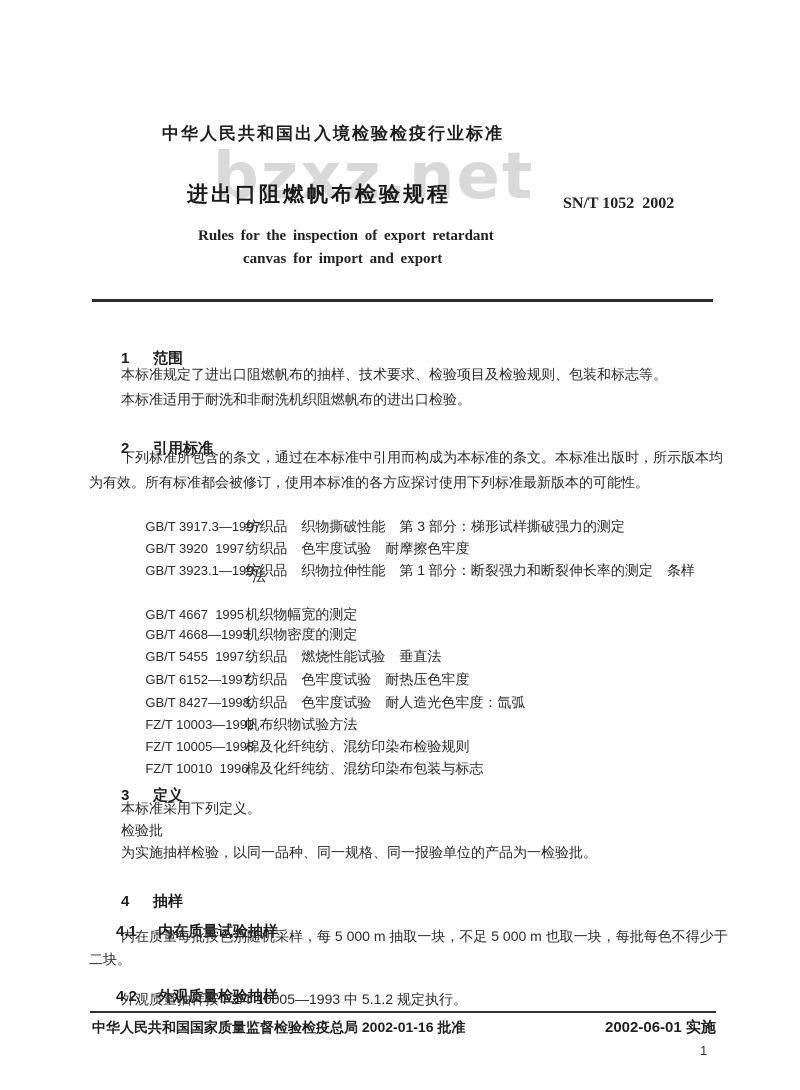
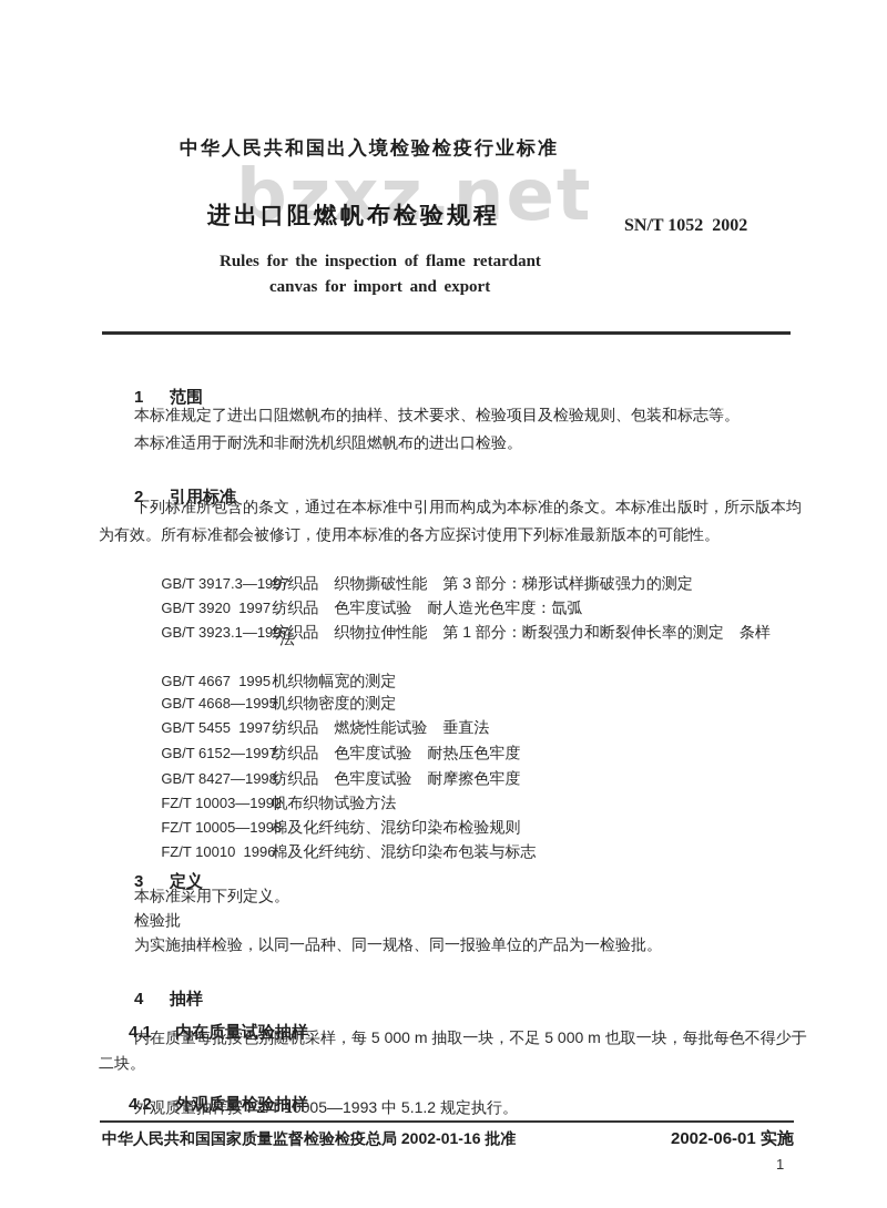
  bzxz.net
  中华人民共和国出入境检验检疫行业标准
  进出口阻燃帆布检验规程
  SN/T 1052 2002
- Rules for the inspection of export retardant
+ Rules for the inspection of flame retardant
  canvas for import and export
  1 范围
  本标准规定了进出口阻燃帆布的抽样、技术要求、检验项目及检验规则、包装和标志等。
  本标准适用于耐洗和非耐洗机织阻燃帆布的进出口检验。
  2 引用标准
  下列标准所包含的条文，通过在本标准中引用而构成为本标准的条文。本标准出版时，所示版本均
  为有效。所有标准都会被修订，使用本标准的各方应探讨使用下列标准最新版本的可能性。
  GB/T 3917.3—19纺织品 织物撕破性能 第 3 部分：梯形试样撕破强力的测定
- GB/T 3920 1997纺织品 色牢度试验 耐摩擦色牢度
+ GB/T 3920 1997纺织品 色牢度试验 耐人造光色牢度：氙弧
  GB/T 3923.1—19纺织品 织物拉伸性能 第 1 部分：断裂强力和断裂伸长率的测定 条样
  法
  GB/T 4667 1995机织物幅宽的测定
  GB/T 4668—199 机织物密度的测定
  GB/T 5455 1997纺织品 燃烧性能试验 垂直法
  GB/T 6152—199 纺织品 色牢度试验 耐热压色牢度
- GB/T 8427—199 纺织品 色牢度试验 耐人造光色牢度：氙弧
+ GB/T 8427—199 纺织品 色牢度试验 耐摩擦色牢度
  FZ/T 10003—199帆布织物试验方法
  FZ/T 10005—199棉及化纤纯纺、混纺印染布检验规则
  FZ/T 10010 1996棉及化纤纯纺、混纺印染布包装与标志
  3 定义
  本标准采用下列定义。
  检验批
  为实施抽样检验，以同一品种、同一规格、同一报验单位的产品为一检验批。
  4 抽样
  4.1 内在质量试验抽样
  内在质量每批按色别随机采样，每 5 000 m 抽取一块，不足 5 000 m 也取一块，每批每色不得少于
  二块。
  4.2 外观质量检验抽样
  外观质量抽样按 FZ/T 10005—1993 中 5.1.2 规定执行。
  中华人民共和国国家质量监督检验检疫总局 2002-01-16 批准
  2002-06-01 实施
  1
